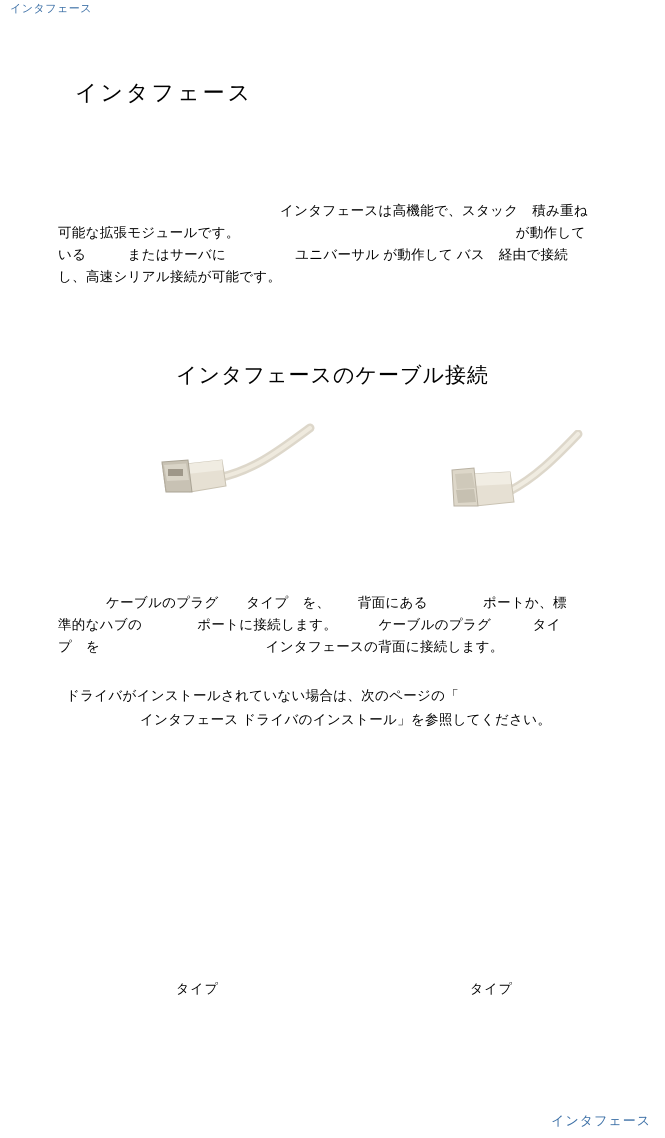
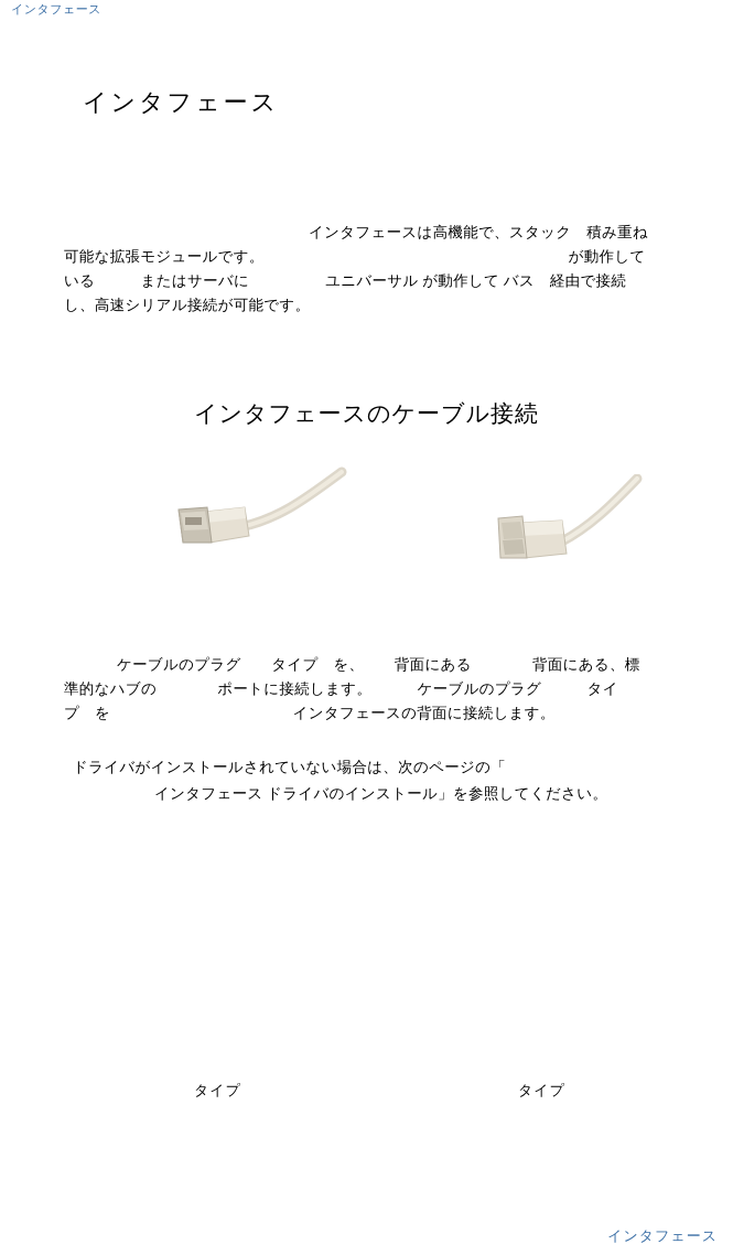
  インタフェース
  インタフェース
  インタフェースは高機能で、スタック 積み重ね
  可能な拡張モジュールです。 が動作して
  いる またはサーバに ユニバーサル が動作して バス 経由で接続
  し、高速シリアル接続が可能です。
  インタフェースのケーブル接続
  タイプ
  タイプ
- ケーブルのプラグ タイプ を、 背面にある ポートか、標
+ ケーブルのプラグ タイプ を、 背面にある 背面にある、標
  準的なハブの ポートに接続します。 ケーブルのプラグ タイ
  プ を インタフェースの背面に接続します。
  ドライバがインストールされていない場合は、次のページの「
  インタフェース ドライバのインストール」を参照してください。
  インタフェース
